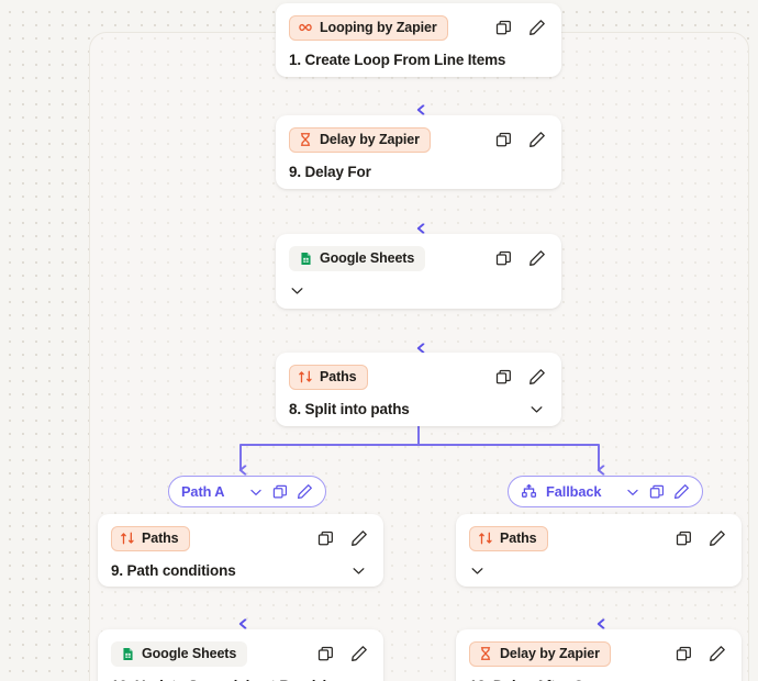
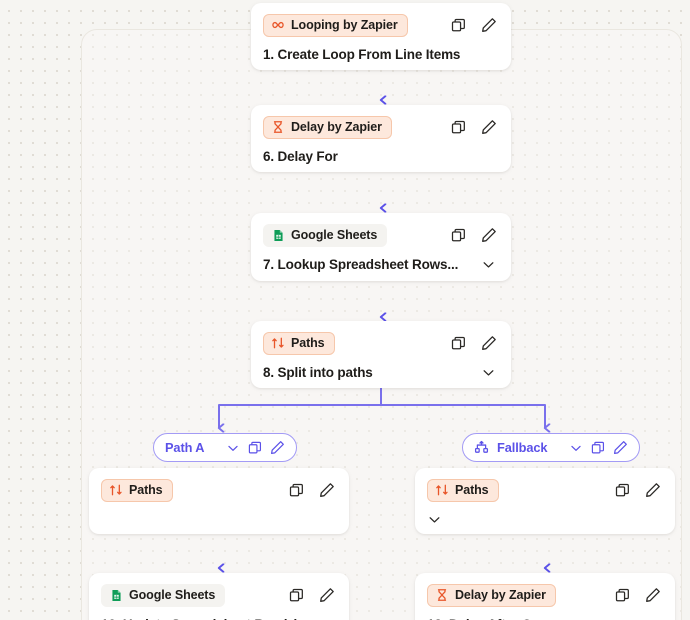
  Looping by Zapier
  1. Create Loop From Line Items
  Delay by Zapier
- 9. Delay For
+ 6. Delay For
  Google Sheets
+ 7. Lookup Spreadsheet Rows...
  Paths
  8. Split into paths
  Path A
  Fallback
  Paths
- 9. Path conditions
  Paths
  Google Sheets
  Delay by Zapier
